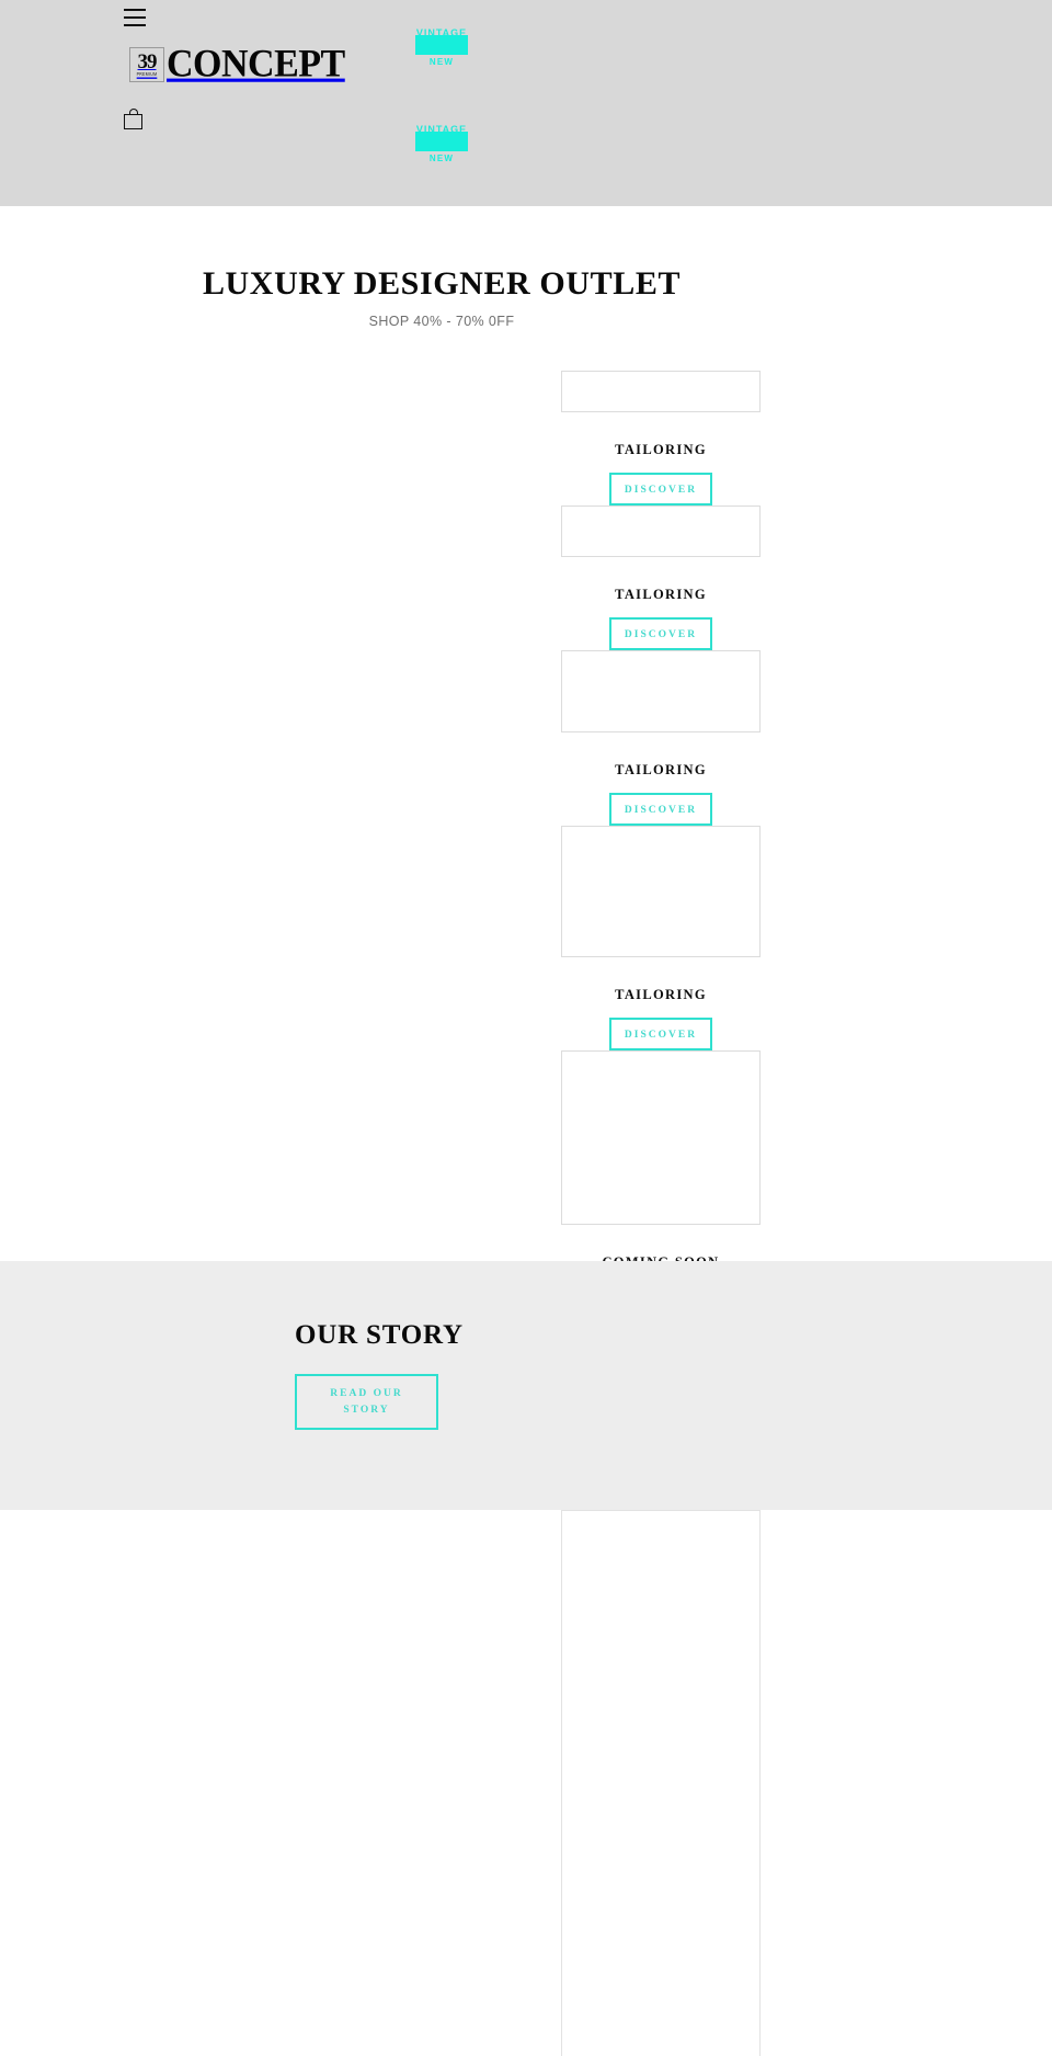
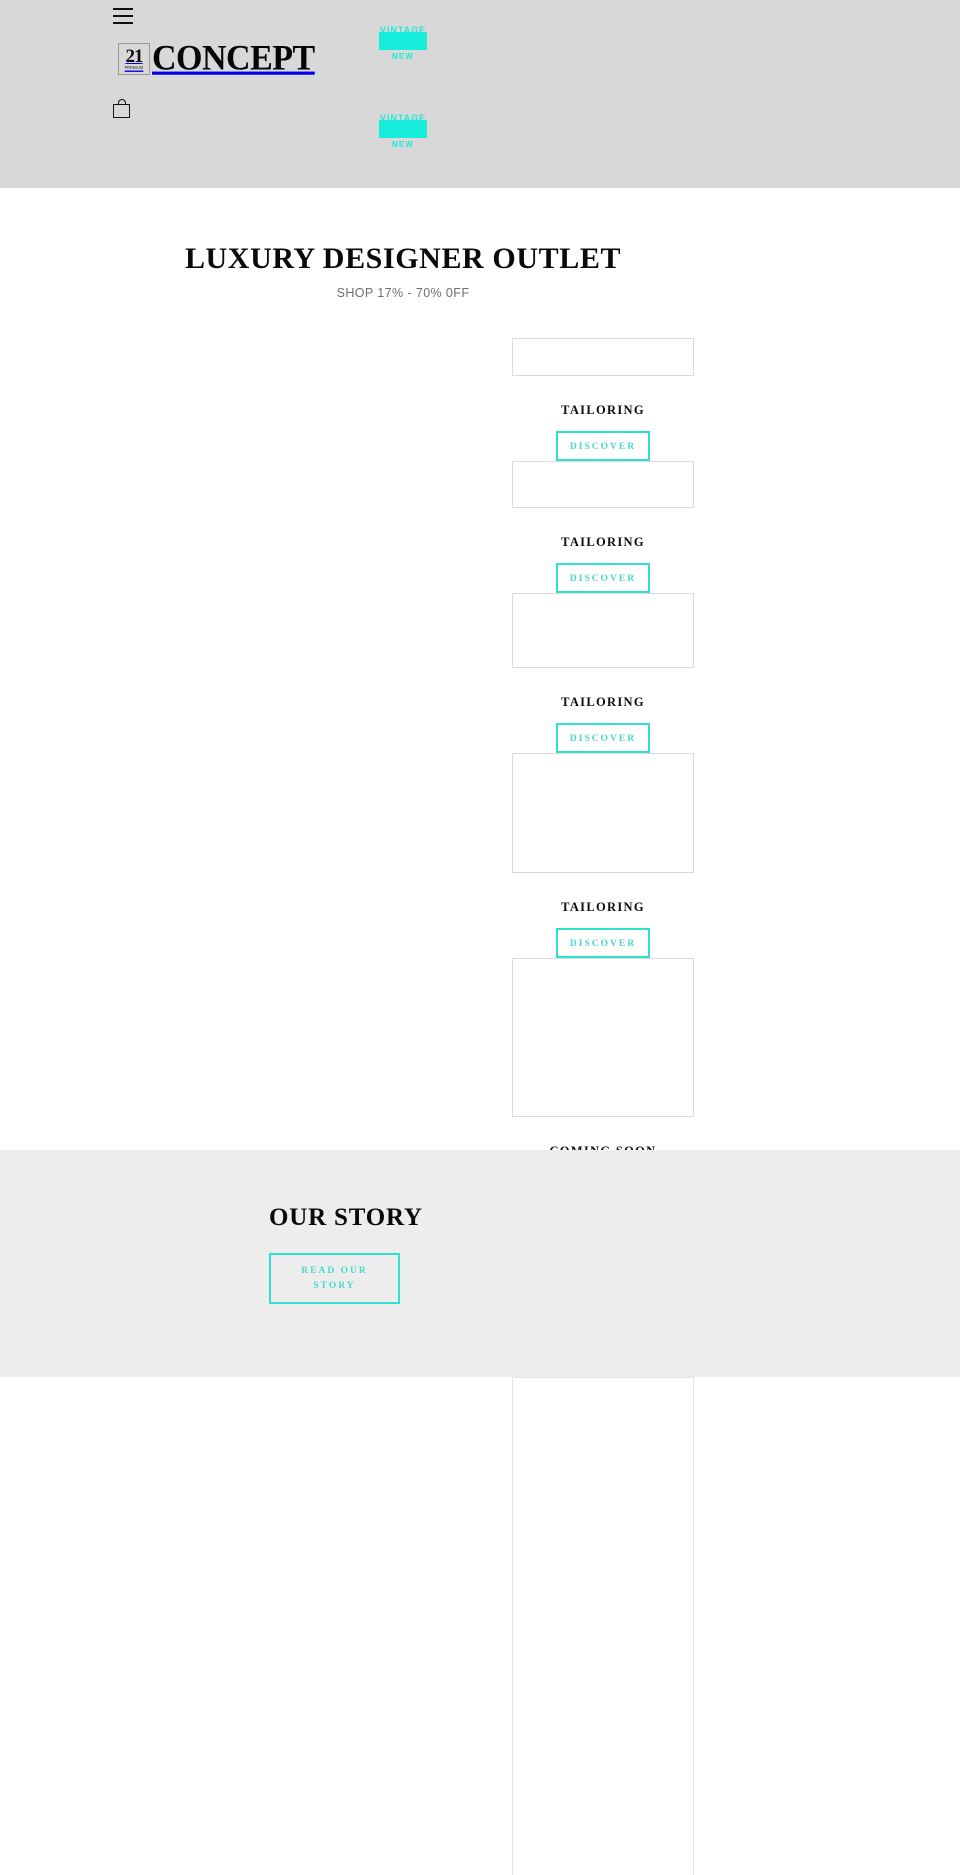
- 39
+ 21
  CONCEPT
  VINTAGE
  NEW
  VINTAGE
  NEW
  LUXURY DESIGNER OUTLET
- SHOP 40% - 70% 0FF
+ SHOP 17% - 70% 0FF
  TAILORING
  DISCOVER
  TAILORING
  DISCOVER
  TAILORING
  DISCOVER
  TAILORING
  DISCOVER
  OUR STORY
  READ OUR
  STORY
